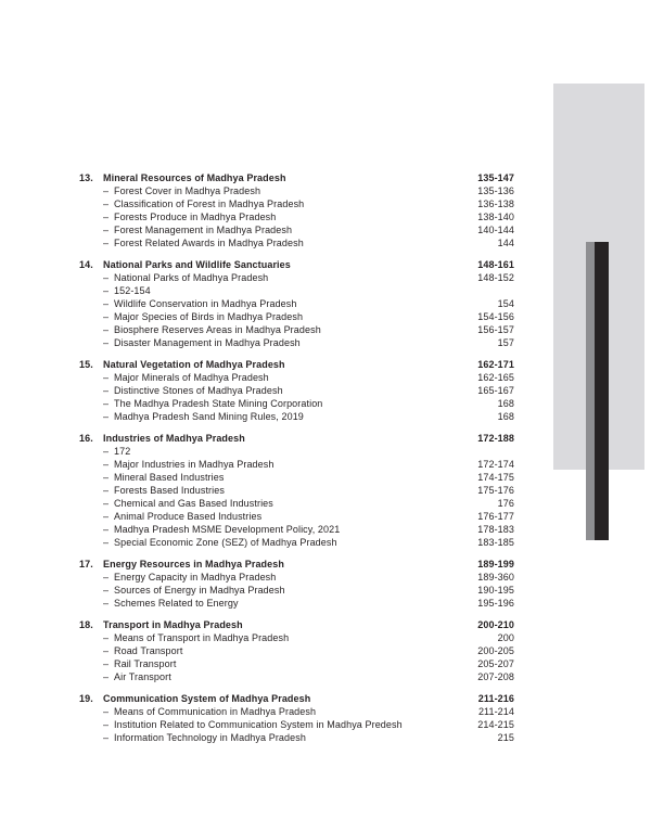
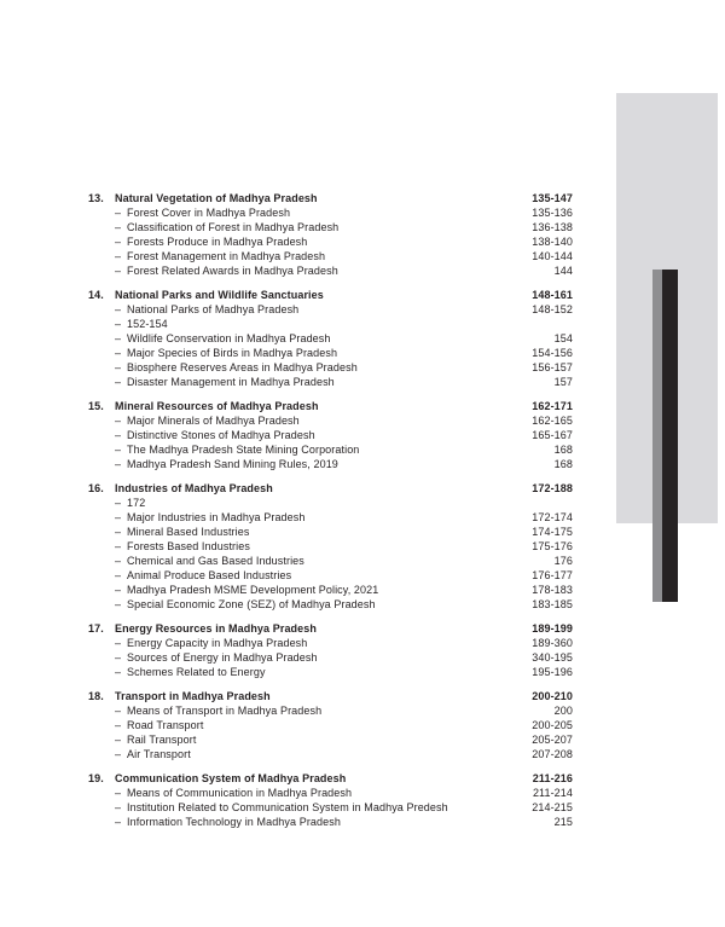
  13.
- Mineral Resources of Madhya Pradesh
+ Natural Vegetation of Madhya Pradesh
  135-147
  –
  Forest Cover in Madhya Pradesh
  135-136
  –
  Classification of Forest in Madhya Pradesh
  136-138
  –
  Forests Produce in Madhya Pradesh
  138-140
  –
  Forest Management in Madhya Pradesh
  140-144
  –
  Forest Related Awards in Madhya Pradesh
  144
  14.
  National Parks and Wildlife Sanctuaries
  148-161
  –
  National Parks of Madhya Pradesh
  148-152
  –
  152-154
  –
  Wildlife Conservation in Madhya Pradesh
  154
  –
  Major Species of Birds in Madhya Pradesh
  154-156
  –
  Biosphere Reserves Areas in Madhya Pradesh
  156-157
  –
  Disaster Management in Madhya Pradesh
  157
  15.
- Natural Vegetation of Madhya Pradesh
+ Mineral Resources of Madhya Pradesh
  162-171
  –
  Major Minerals of Madhya Pradesh
  162-165
  –
  Distinctive Stones of Madhya Pradesh
  165-167
  –
  The Madhya Pradesh State Mining Corporation
  168
  –
  Madhya Pradesh Sand Mining Rules, 2019
  168
  16.
  Industries of Madhya Pradesh
  172-188
  –
  172
  –
  Major Industries in Madhya Pradesh
  172-174
  –
  Mineral Based Industries
  174-175
  –
  Forests Based Industries
  175-176
  –
  Chemical and Gas Based Industries
  176
  –
  Animal Produce Based Industries
  176-177
  –
  Madhya Pradesh MSME Development Policy, 2021
  178-183
  –
  Special Economic Zone (SEZ) of Madhya Pradesh
  183-185
  17.
  Energy Resources in Madhya Pradesh
  189-199
  –
  Energy Capacity in Madhya Pradesh
  189-360
  –
  Sources of Energy in Madhya Pradesh
- 190-195
+ 340-195
  –
  Schemes Related to Energy
  195-196
  18.
  Transport in Madhya Pradesh
  200-210
  –
  Means of Transport in Madhya Pradesh
  200
  –
  Road Transport
  200-205
  –
  Rail Transport
  205-207
  –
  Air Transport
  207-208
  19.
  Communication System of Madhya Pradesh
  211-216
  –
  Means of Communication in Madhya Pradesh
  211-214
  –
  Institution Related to Communication System in Madhya Predesh
  214-215
  –
  Information Technology in Madhya Pradesh
  215
